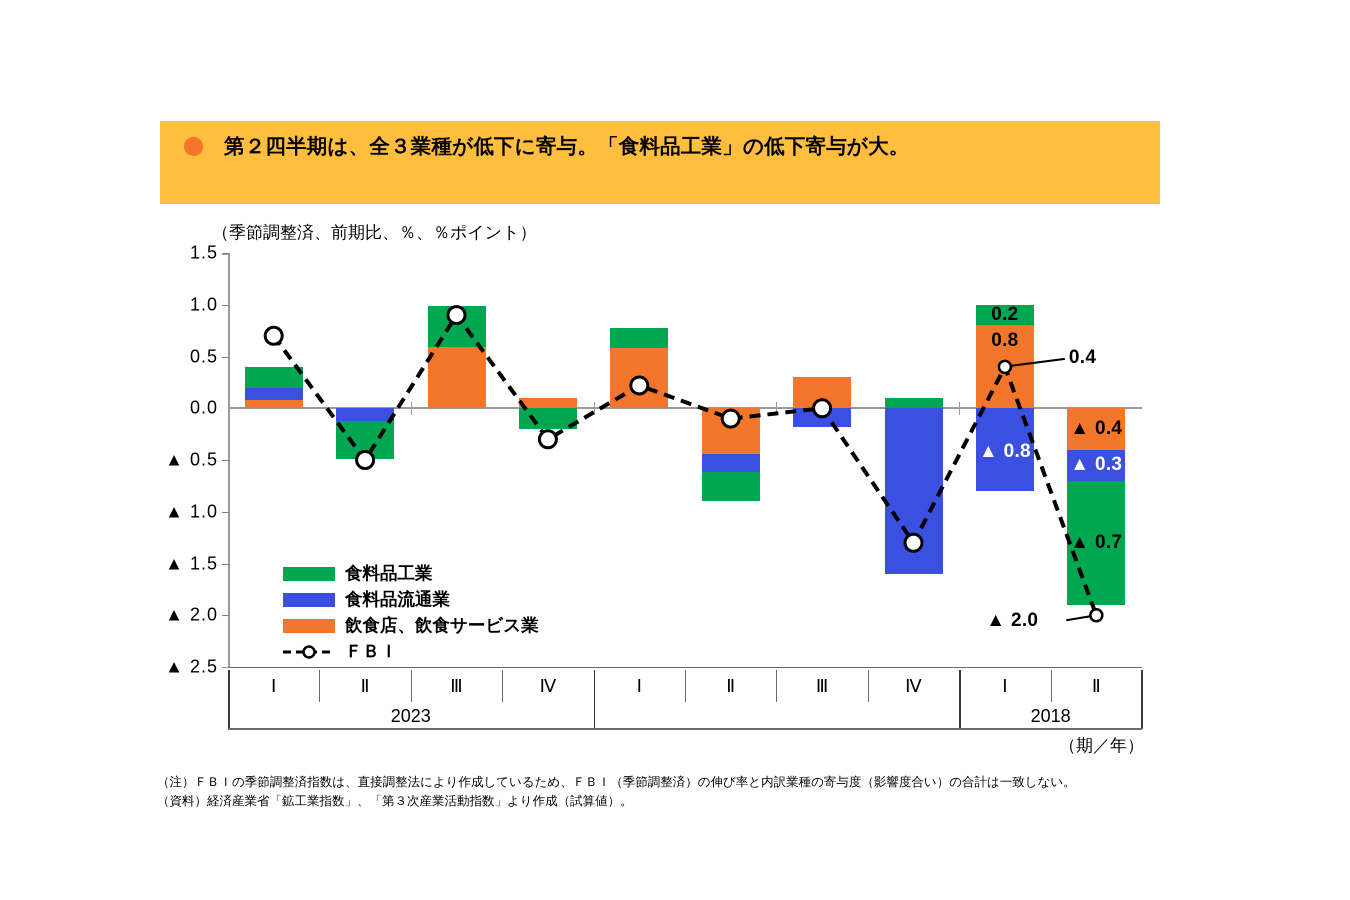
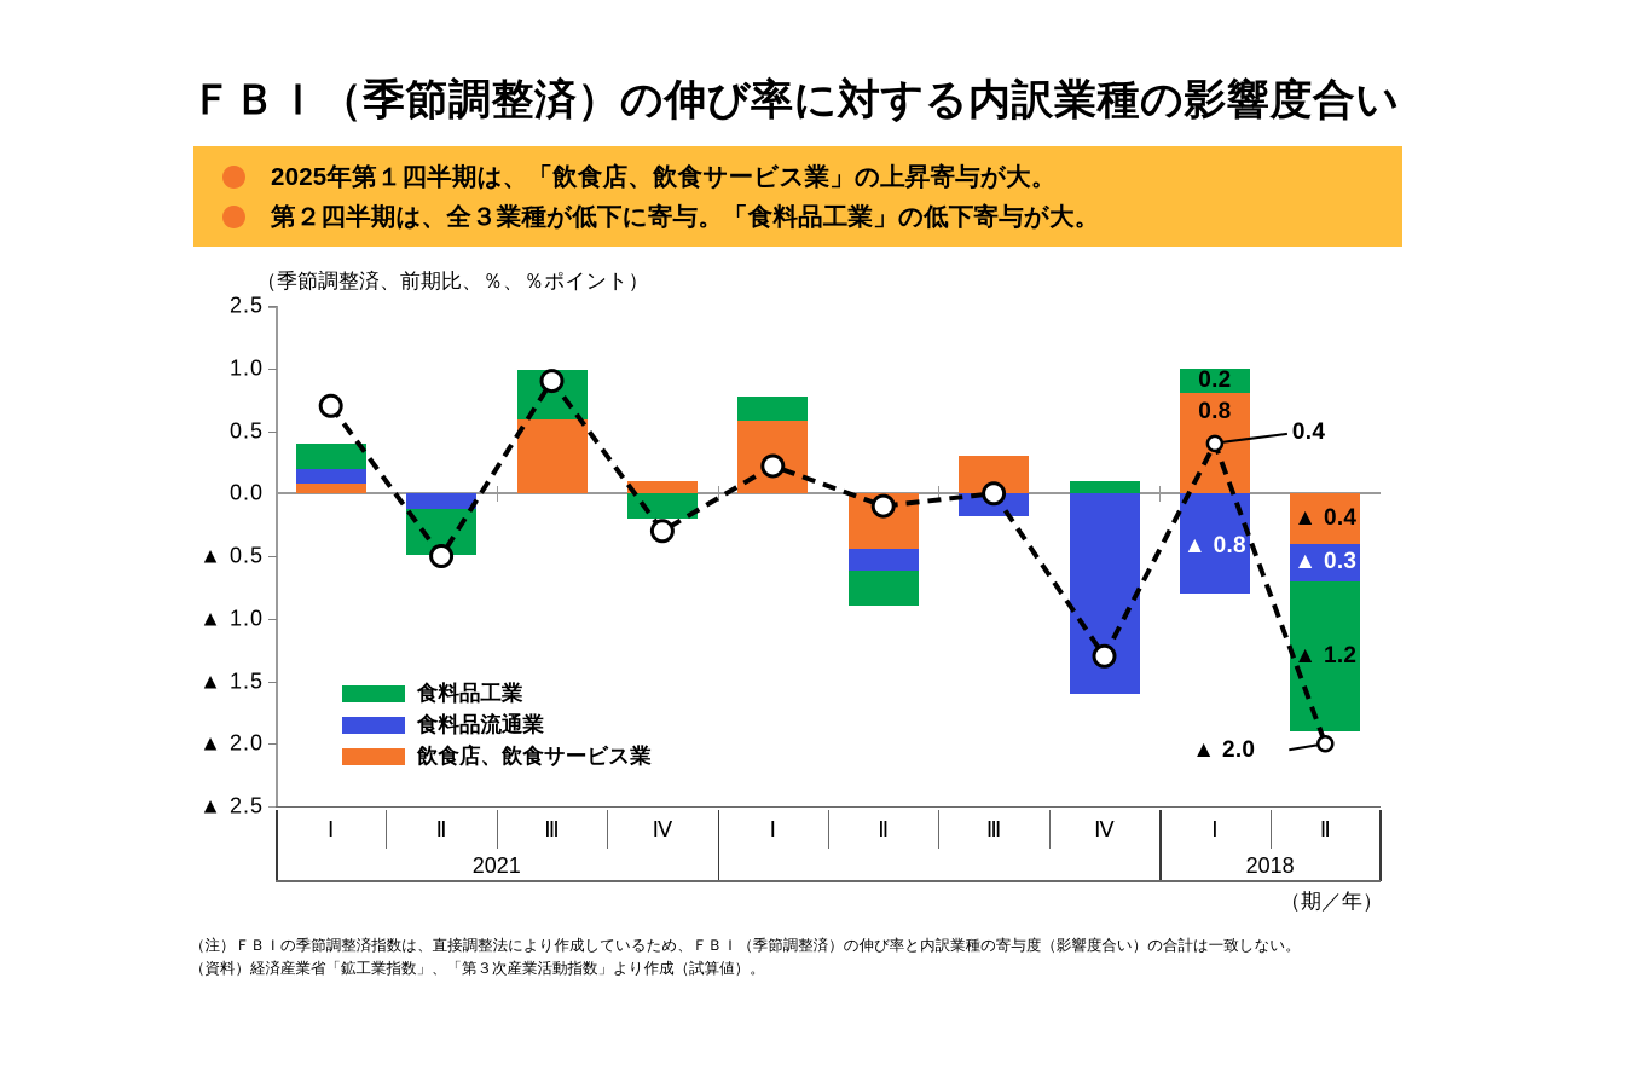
+ ＦＢＩ（季節調整済）の伸び率に対する内訳業種の影響度合い
+ 2025年第１四半期は、「飲食店、飲食サービス業」の上昇寄与が大。
  第２四半期は、全３業種が低下に寄与。「食料品工業」の低下寄与が大。
  （季節調整済、前期比、％、％ポイント）
- 1.5
+ 2.5
  1.0
  0.5
  0.0
  ▲ 0.5
  ▲ 1.0
  ▲ 1.5
  ▲ 2.0
  ▲ 2.5
  0.2
  0.8
  ▲ 0.8
  0.4
  ▲ 0.4
  ▲ 0.3
- ▲ 0.7
+ ▲ 1.2
  ▲ 2.0
  Ⅰ
  Ⅱ
  Ⅲ
  Ⅳ
- 2023
+ 2021
  Ⅰ
  Ⅱ
  Ⅲ
  Ⅳ
  Ⅰ
  Ⅱ
  2018
  （期／年）
  食料品工業
  食料品流通業
  飲食店、飲食サービス業
- ＦＢＩ
  （注）ＦＢＩの季節調整済指数は、直接調整法により作成しているため、ＦＢＩ（季節調整済）の伸び率と内訳業種の寄与度（影響度合い）の合計は一致しない。
  （資料）経済産業省「鉱工業指数」、「第３次産業活動指数」より作成（試算値）。
